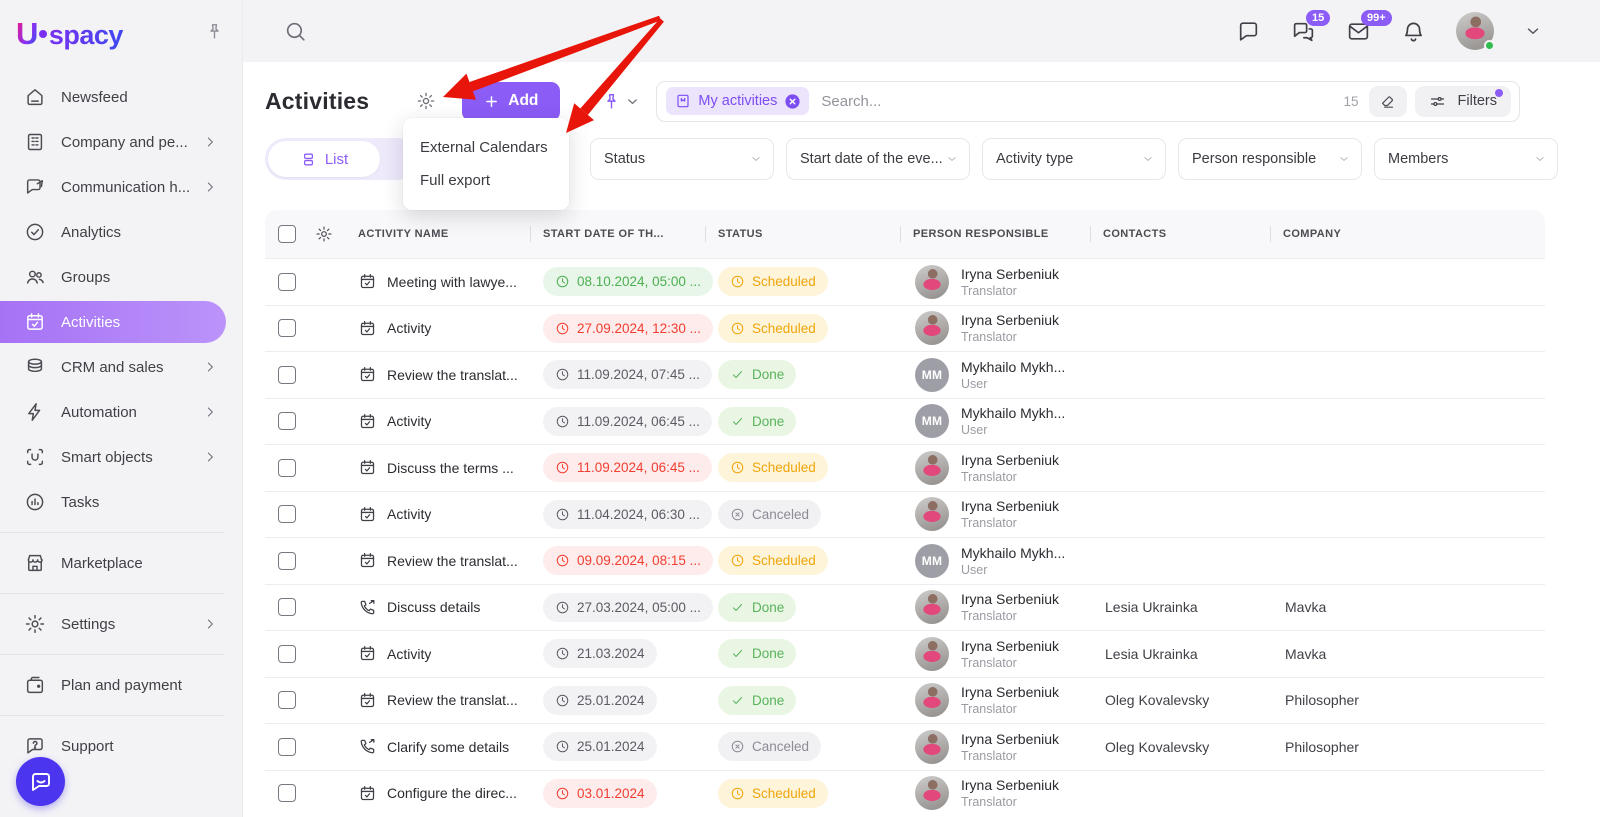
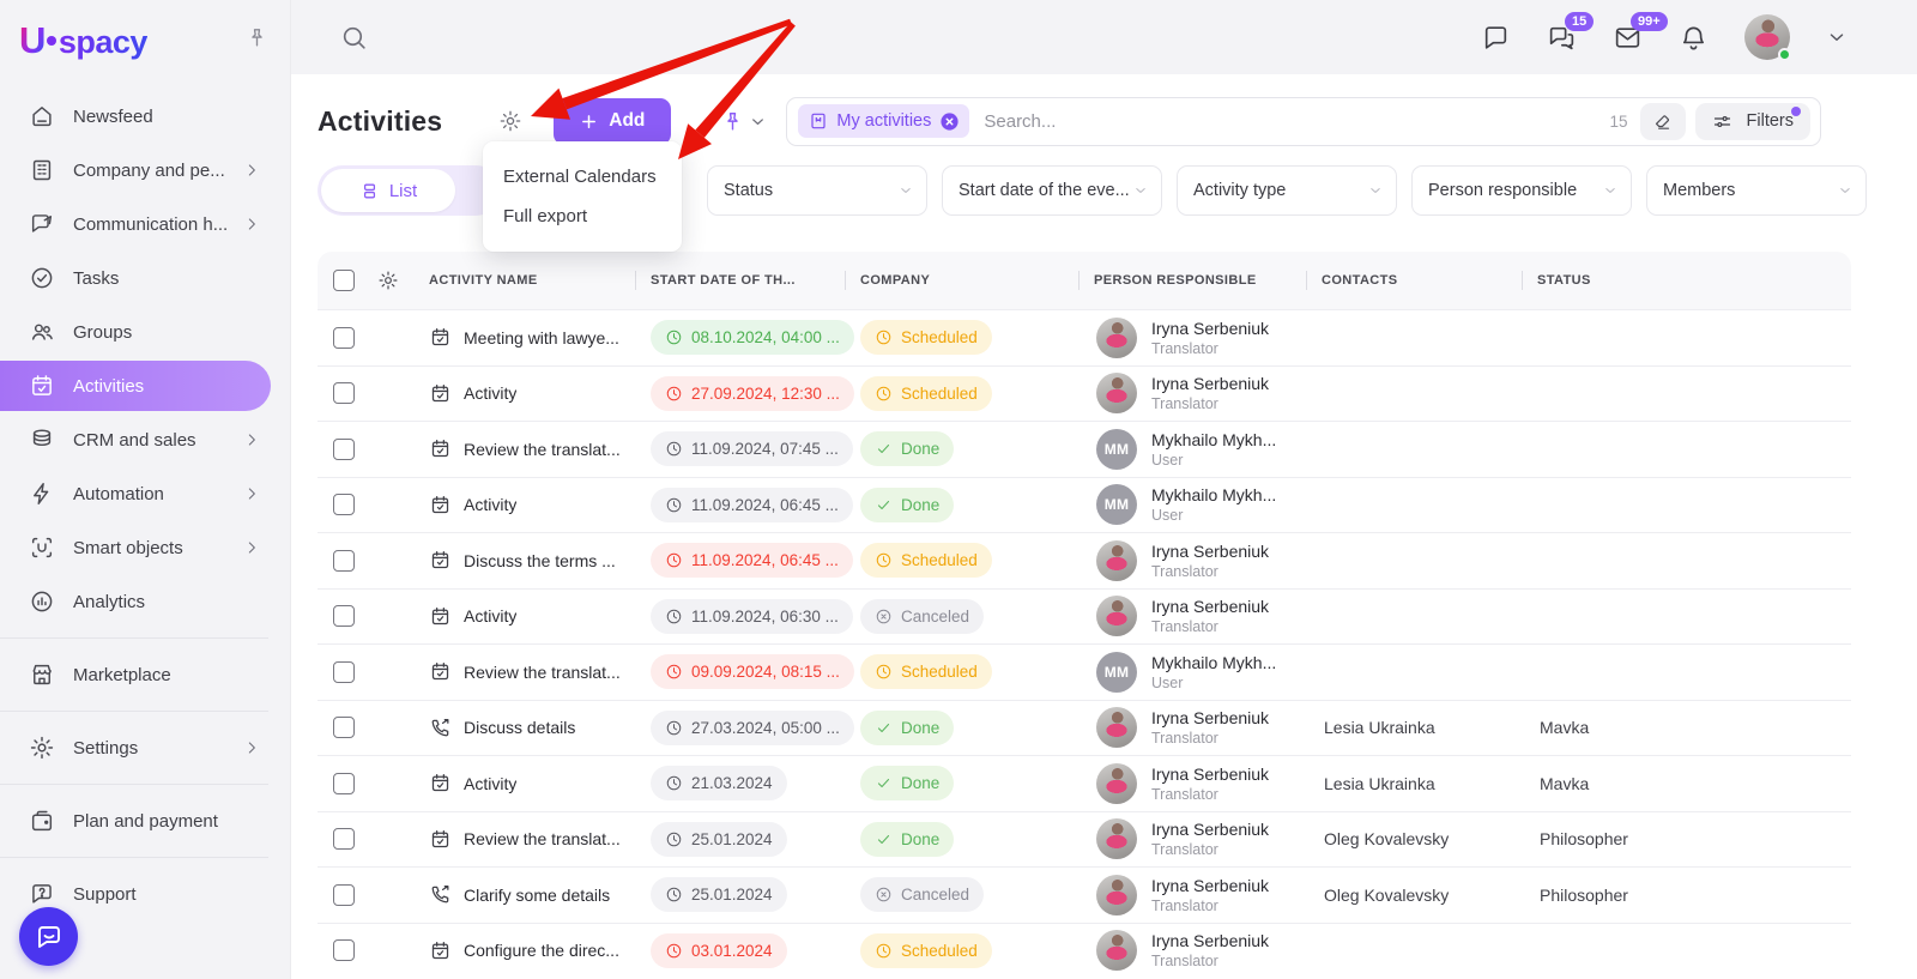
  U
  spacy
  Newsfeed
  Company and pe...
  Communication h...
- Analytics
+ Tasks
  Groups
  Activities
  CRM and sales
  Automation
  Smart objects
- Tasks
+ Analytics
  Marketplace
  Settings
  Plan and payment
  Support
  15
  99+
  Activities
  Add
  My activities
  Search...
  15
  Filters
  List
  Status
  Start date of the eve...
  Activity type
  Person responsible
  Members
  External Calendars
  Full export
  ACTIVITY NAME
  START DATE OF TH...
- STATUS
+ COMPANY
  PERSON RESPONSIBLE
  CONTACTS
- COMPANY
+ STATUS
  Meeting with lawye...
- 08.10.2024, 05:00 ...
+ 08.10.2024, 04:00 ...
  Scheduled
  Iryna Serbeniuk
  Translator
  Activity
  27.09.2024, 12:30 ...
  Scheduled
  Iryna Serbeniuk
  Translator
  Review the translat...
  11.09.2024, 07:45 ...
  Done
  MM
  Mykhailo Mykh...
  User
  Activity
  11.09.2024, 06:45 ...
  Done
  MM
  Mykhailo Mykh...
  User
  Discuss the terms ...
  11.09.2024, 06:45 ...
  Scheduled
  Iryna Serbeniuk
  Translator
  Activity
- 11.04.2024, 06:30 ...
+ 11.09.2024, 06:30 ...
  Canceled
  Iryna Serbeniuk
  Translator
  Review the translat...
  09.09.2024, 08:15 ...
  Scheduled
  MM
  Mykhailo Mykh...
  User
  Discuss details
  27.03.2024, 05:00 ...
  Done
  Iryna Serbeniuk
  Translator
  Lesia Ukrainka
  Mavka
  Activity
  21.03.2024
  Done
  Iryna Serbeniuk
  Translator
  Lesia Ukrainka
  Mavka
  Review the translat...
  25.01.2024
  Done
  Iryna Serbeniuk
  Translator
  Oleg Kovalevsky
  Philosopher
  Clarify some details
  25.01.2024
  Canceled
  Iryna Serbeniuk
  Translator
  Oleg Kovalevsky
  Philosopher
  Configure the direc...
  03.01.2024
  Scheduled
  Iryna Serbeniuk
  Translator
